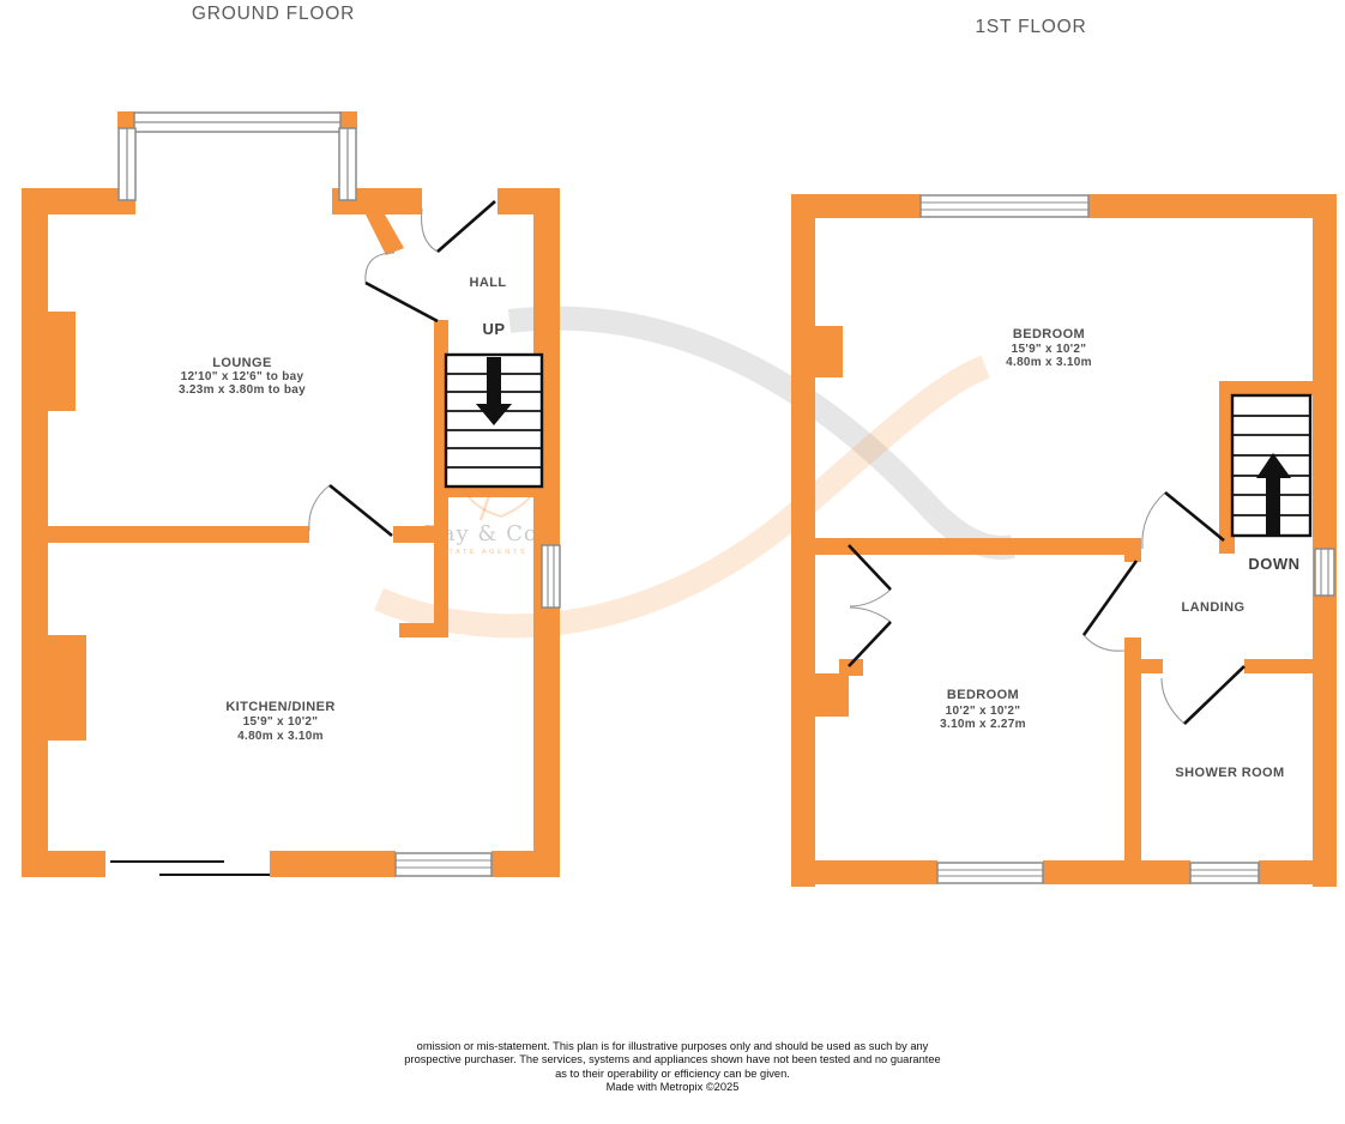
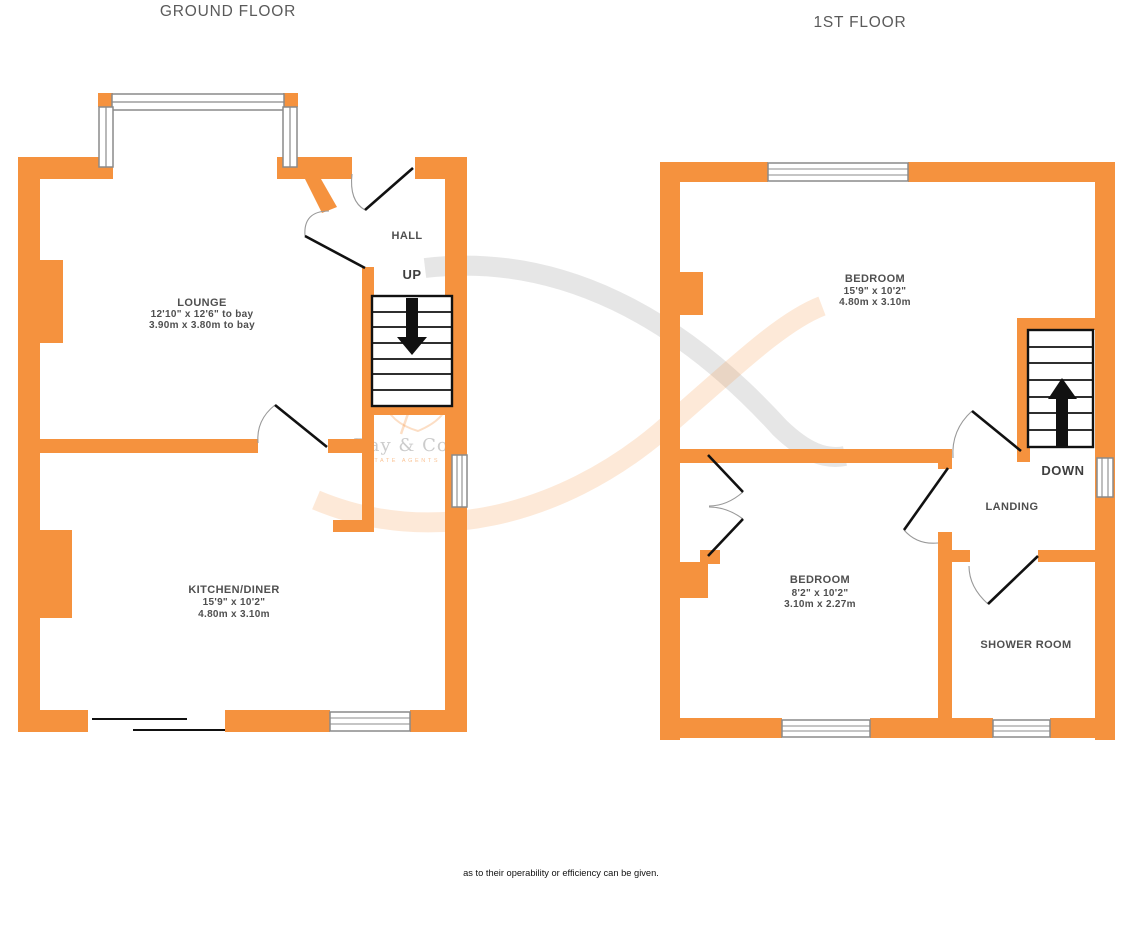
  ay & Co
  GROUND FLOOR
  HALL
  UP
  LOUNGE
  12'10" x 12'6" to bay
- 3.23m x 3.80m to bay
+ 3.90m x 3.80m to bay
  KITCHEN/DINER
  15'9" x 10'2"
  4.80m x 3.10m
  1ST FLOOR
  BEDROOM
  15'9" x 10'2"
  4.80m x 3.10m
  BEDROOM
- 10'2" x 10'2"
+ 8'2" x 10'2"
  3.10m x 2.27m
  LANDING
  DOWN
  SHOWER ROOM
- omission or mis-statement. This plan is for illustrative purposes only and should be used as such by any
- prospective purchaser. The services, systems and appliances shown have not been tested and no guarantee
  as to their operability or efficiency can be given.
- Made with Metropix ©2025
